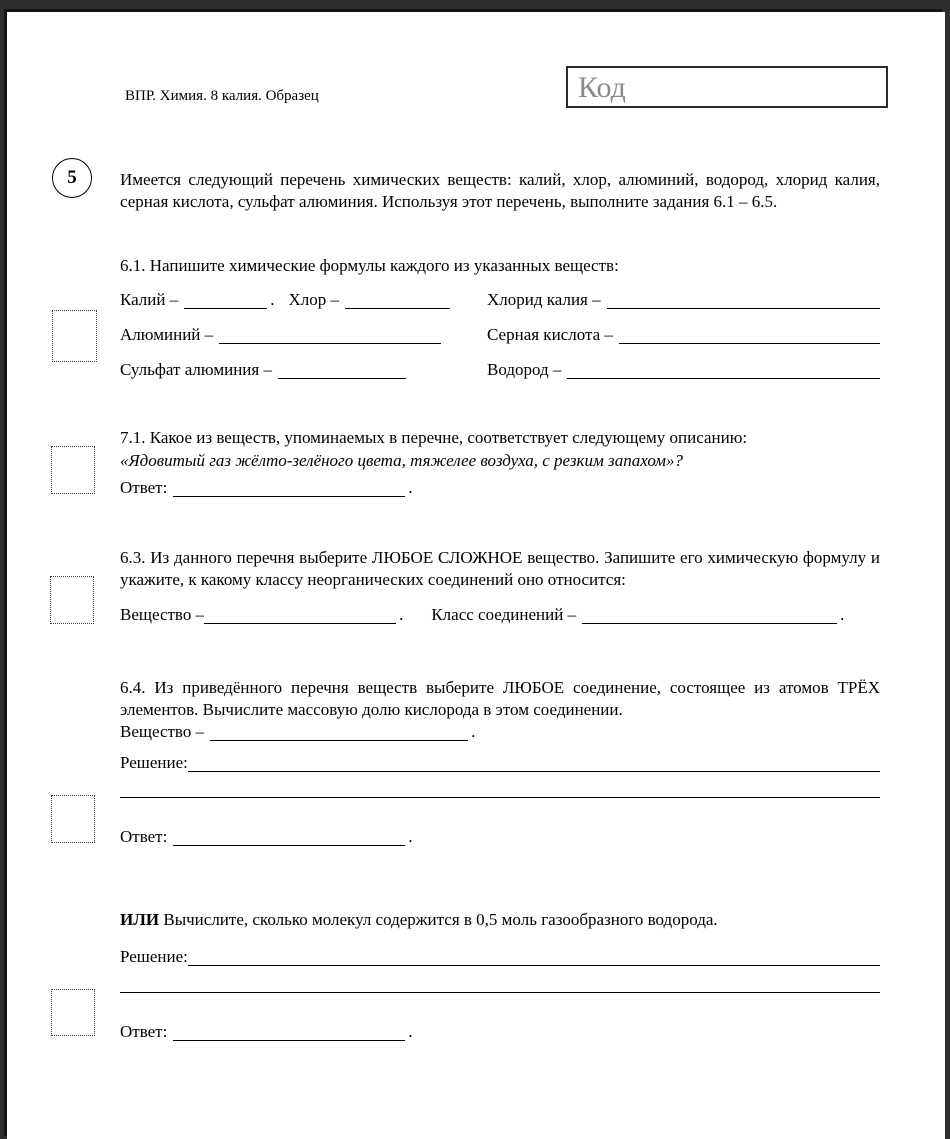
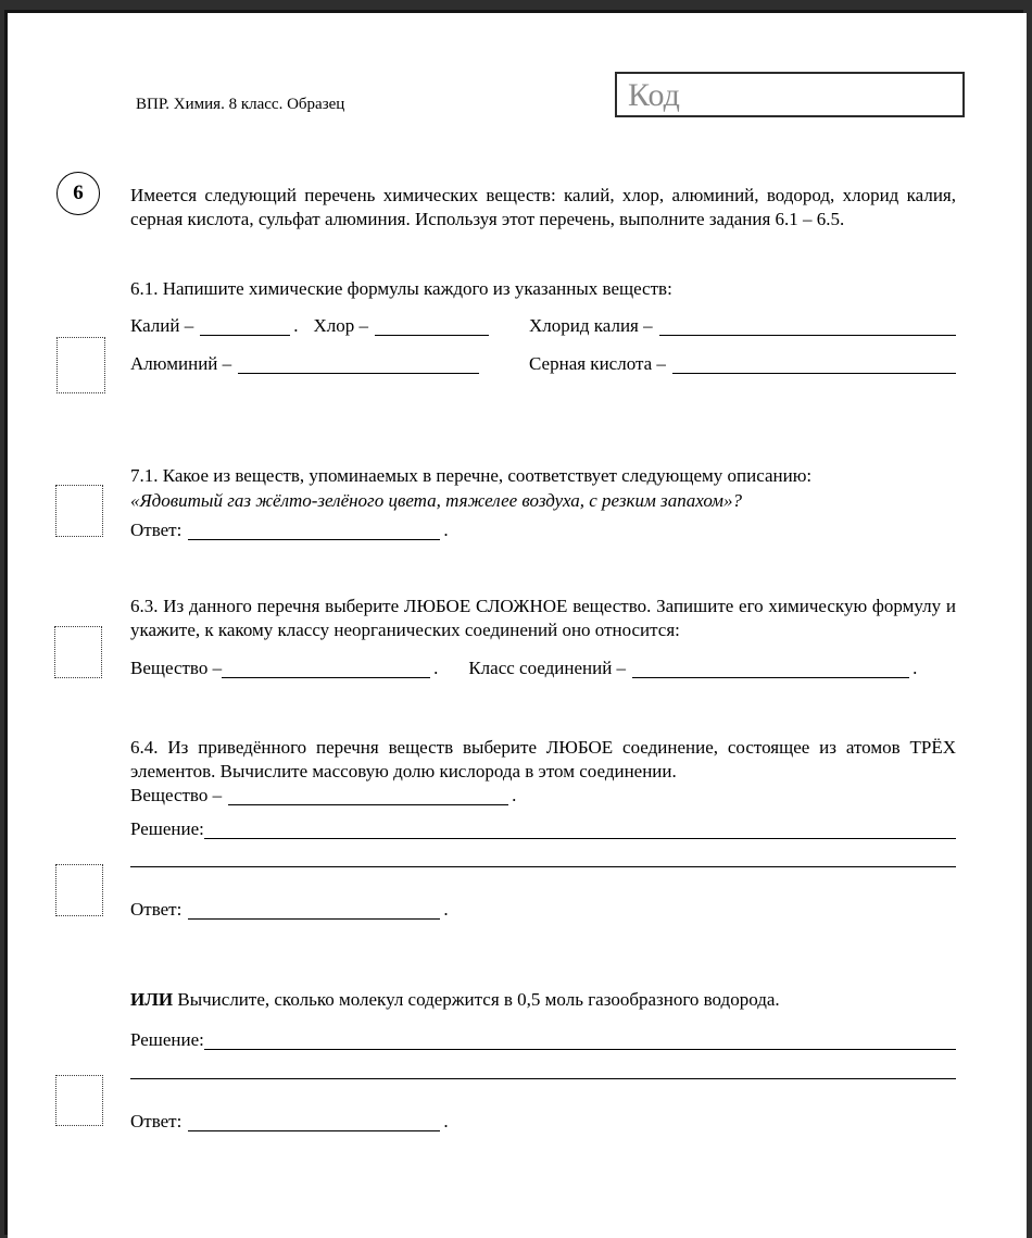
- ВПР. Химия. 8 калия. Образец
+ ВПР. Химия. 8 класс. Образец
  Код
- 5
+ 6
  Имеется следующий перечень химических веществ: калий, хлор, алюминий, водород, хлорид калия, серная кислота, сульфат алюминия. Используя этот перечень, выполните задания 6.1 – 6.5.
  6.1. Напишите химические формулы каждого из указанных веществ:
  Калий –
  .
  Хлор –
  Хлорид калия –
  Алюминий –
  Серная кислота –
- Сульфат алюминия –
- Водород –
  7.1. Какое из веществ, упоминаемых в перечне, соответствует следующему описанию:
  «Ядовитый газ жёлто-зелёного цвета, тяжелее воздуха, с резким запахом»?
  Ответ:
  .
  6.3. Из данного перечня выберите ЛЮБОЕ СЛОЖНОЕ вещество. Запишите его химическую формулу и укажите, к какому классу неорганических соединений оно относится:
  Вещество –
  .
  Класс соединений –
  .
  6.4. Из приведённого перечня веществ выберите ЛЮБОЕ соединение, состоящее из атомов ТРЁХ элементов. Вычислите массовую долю кислорода в этом соединении.
  Вещество –
  .
  Решение:
  Ответ:
  .
  ИЛИ Вычислите, сколько молекул содержится в 0,5 моль газообразного водорода.
  Решение:
  Ответ:
  .
